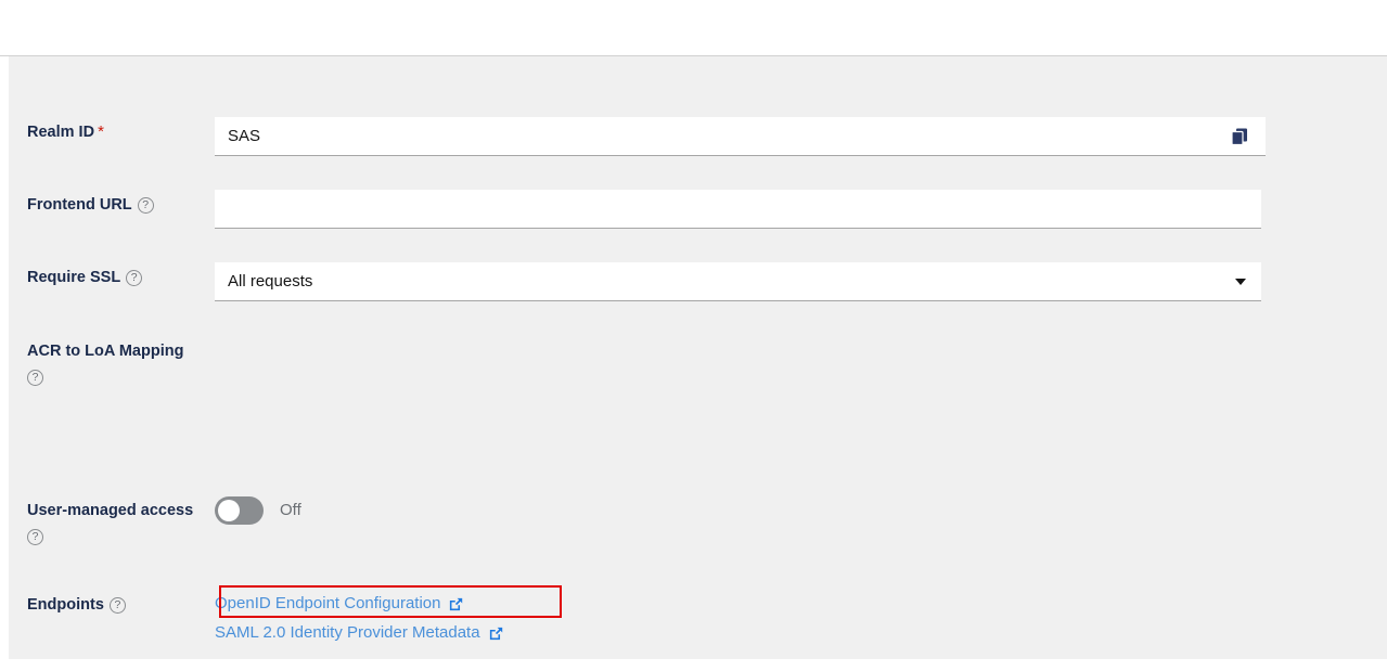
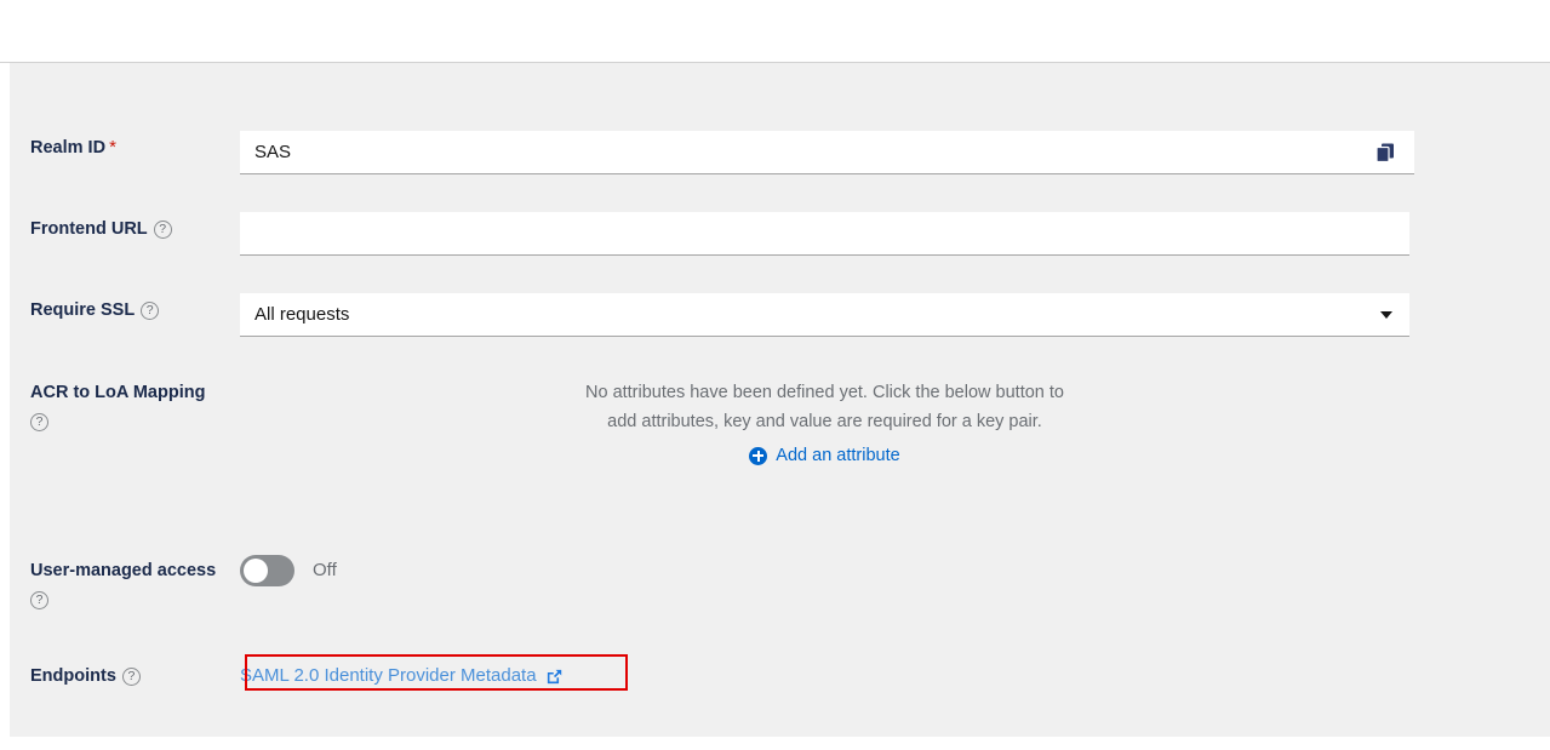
  Realm ID *
  SAS
  Frontend URL ?
  Require SSL ?
  All requests
  ACR to LoA Mapping
  ?
+ No attributes have been defined yet. Click the below button to add attributes, key and value are required for a key pair.
+ Add an attribute
  User-managed access
  ?
  Off
  Endpoints ?
- OpenID Endpoint Configuration
  SAML 2.0 Identity Provider Metadata
